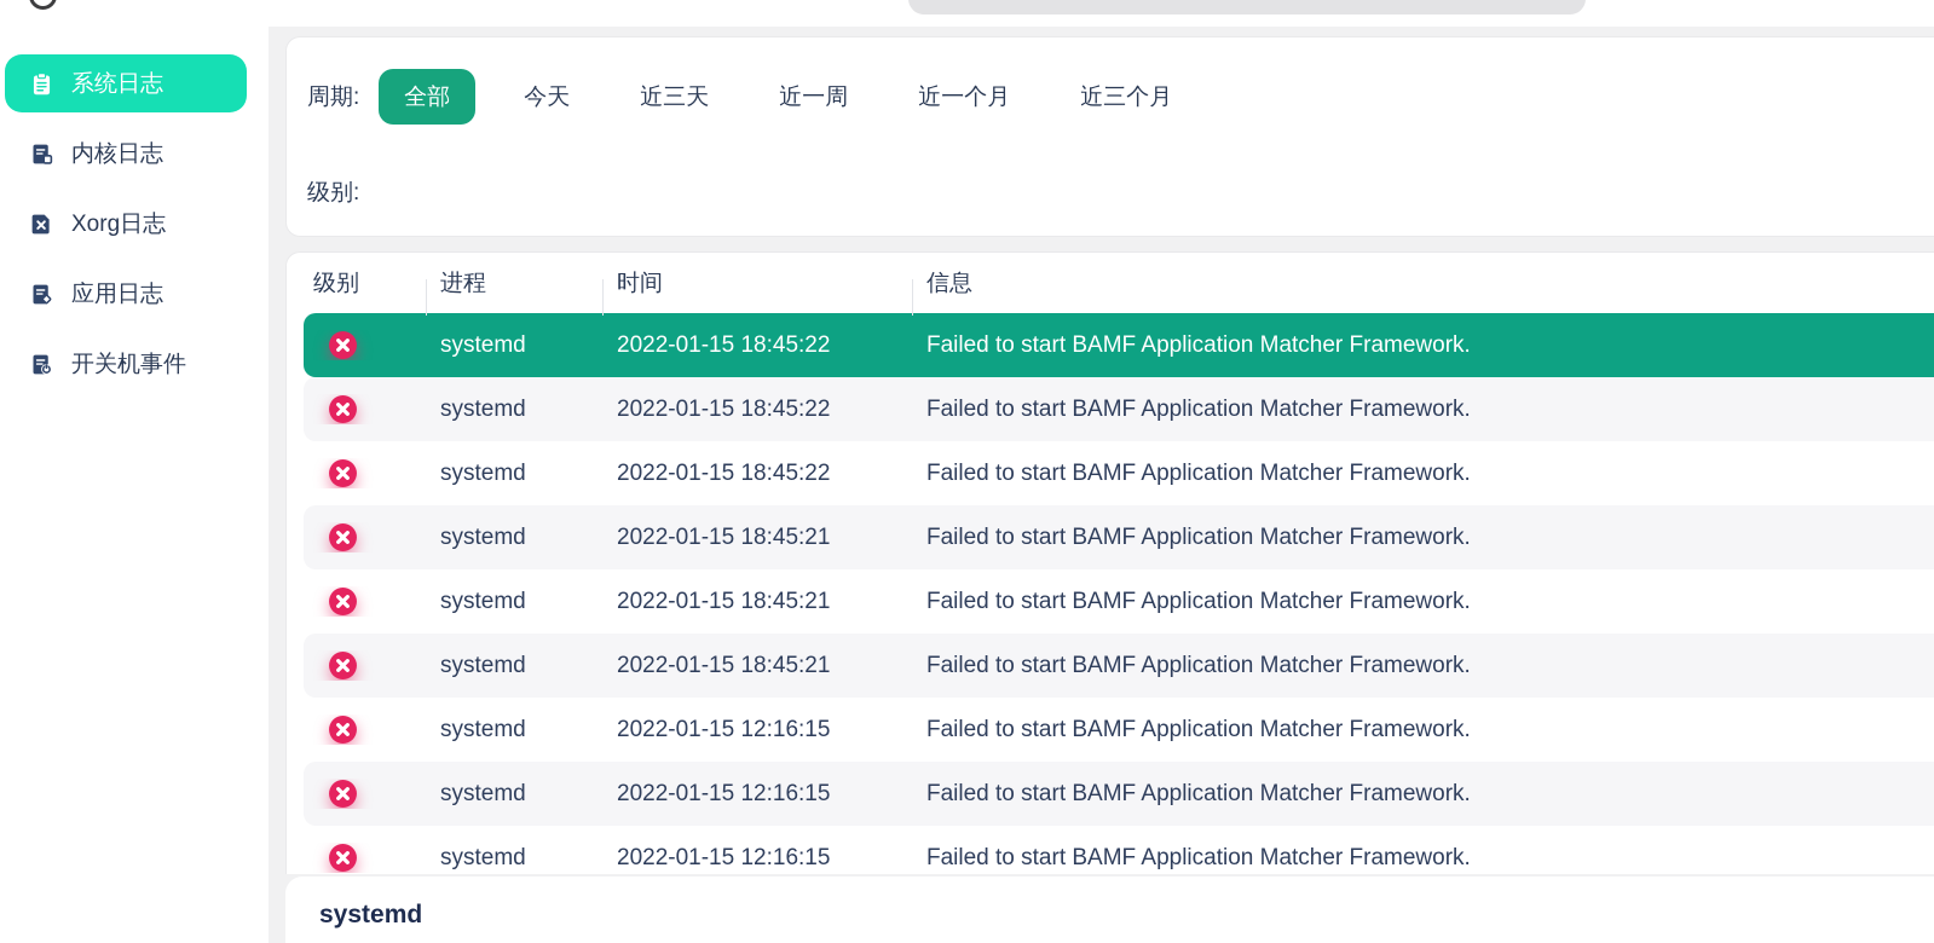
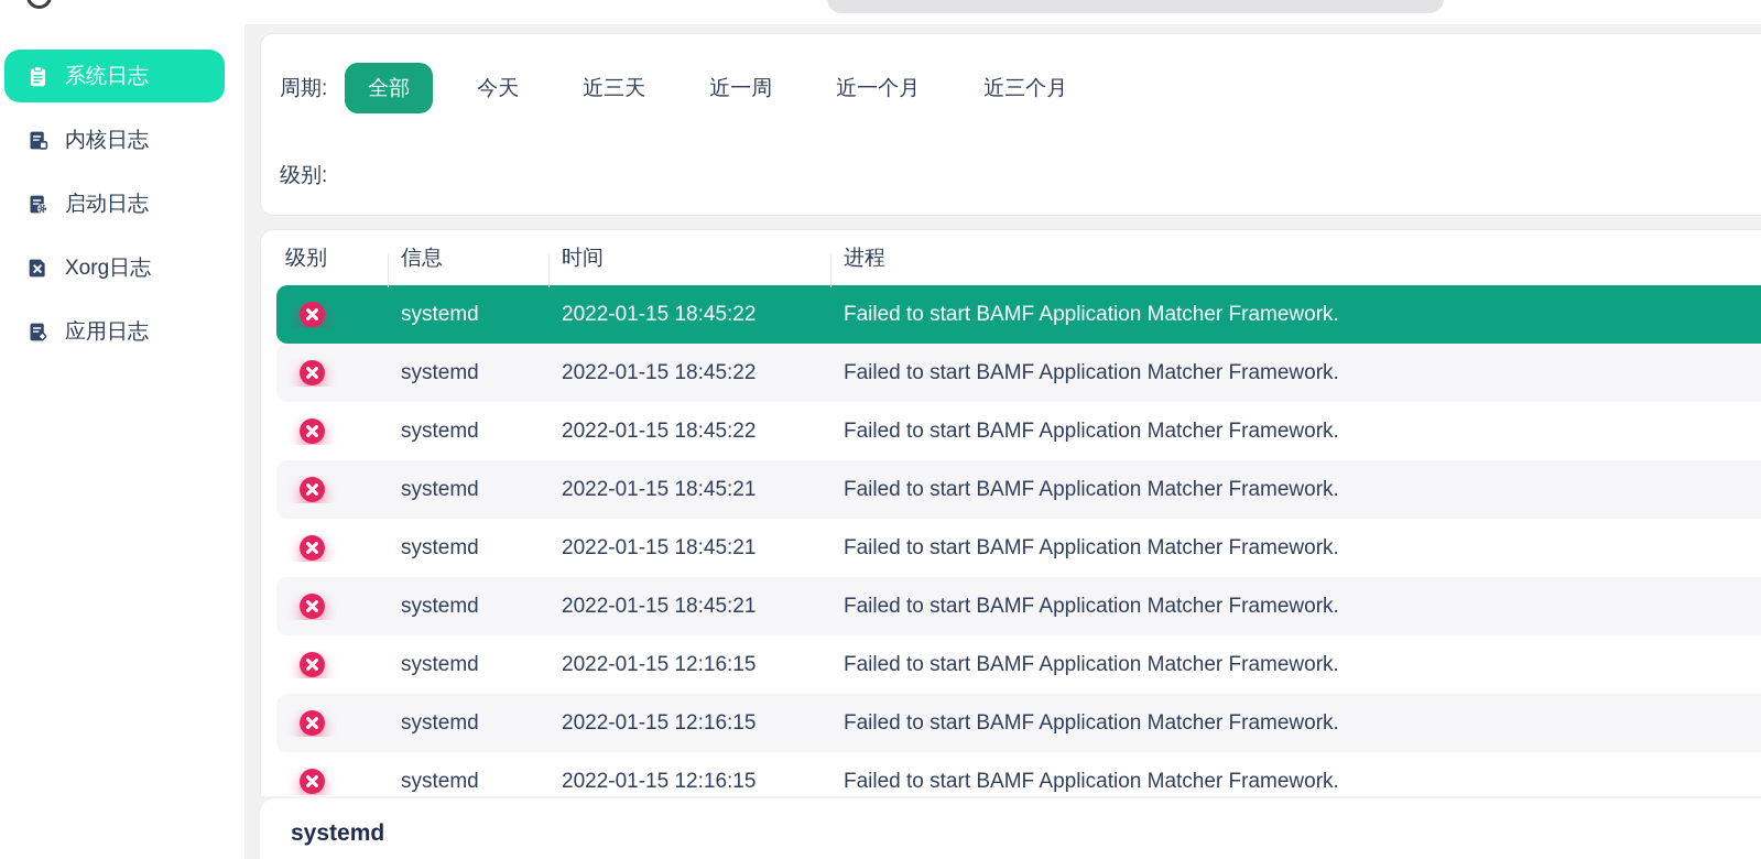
  系统日志
  内核日志
+ 启动日志
  Xorg日志
  应用日志
- 开关机事件
  周期:
  全部
  今天
  近三天
  近一周
  近一个月
  近三个月
  级别:
  级别
- 进程
+ 信息
  时间
- 信息
+ 进程
  systemd
  2022-01-15 18:45:22
  Failed to start BAMF Application Matcher Framework.
  systemd
  2022-01-15 18:45:22
  Failed to start BAMF Application Matcher Framework.
  systemd
  2022-01-15 18:45:22
  Failed to start BAMF Application Matcher Framework.
  systemd
  2022-01-15 18:45:21
  Failed to start BAMF Application Matcher Framework.
  systemd
  2022-01-15 18:45:21
  Failed to start BAMF Application Matcher Framework.
  systemd
  2022-01-15 18:45:21
  Failed to start BAMF Application Matcher Framework.
  systemd
  2022-01-15 12:16:15
  Failed to start BAMF Application Matcher Framework.
  systemd
  2022-01-15 12:16:15
  Failed to start BAMF Application Matcher Framework.
  systemd
  2022-01-15 12:16:15
  Failed to start BAMF Application Matcher Framework.
  systemd
